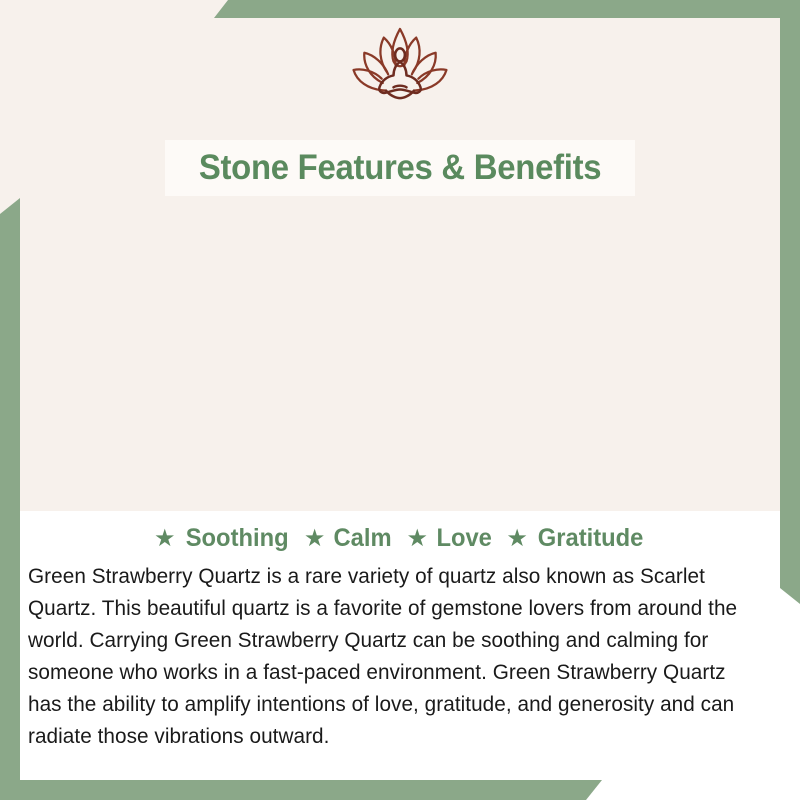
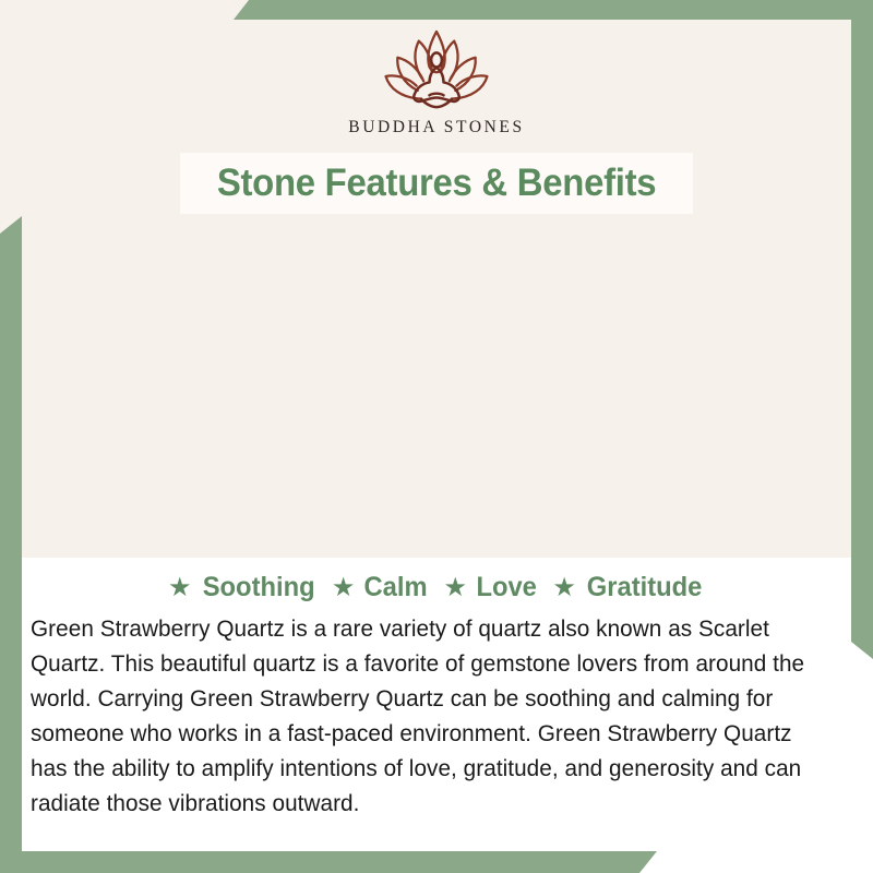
+ BUDDHA STONES
  Stone Features & Benefits
  ★
  Soothing
  ★
  Calm
  ★
  Love
  ★
  Gratitude
  Green Strawberry Quartz is a rare variety of quartz also known as Scarlet Quartz. This beautiful quartz is a favorite of gemstone lovers from around the world. Carrying Green Strawberry Quartz can be soothing and calming for someone who works in a fast-paced environment. Green Strawberry Quartz has the ability to amplify intentions of love, gratitude, and generosity and can radiate those vibrations outward.
